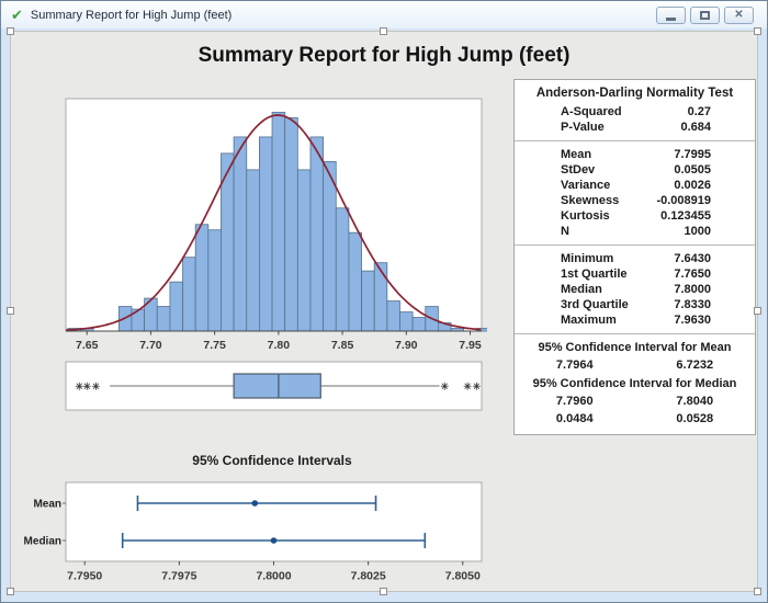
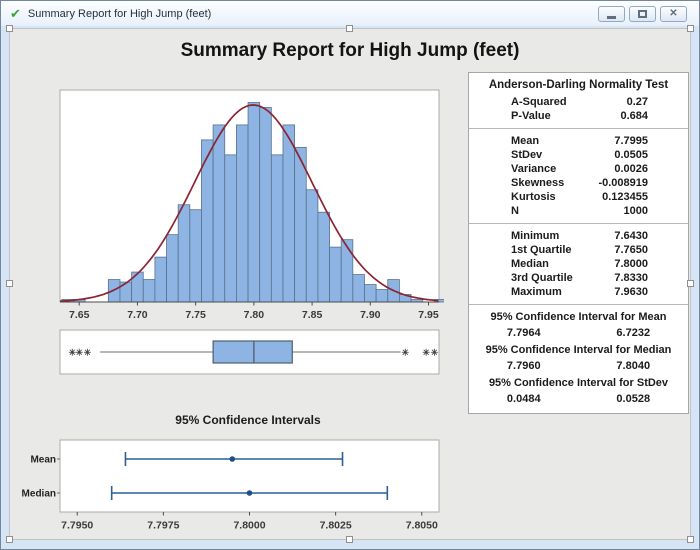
  ✔
  Summary Report for High Jump (feet)
  ✕
  Summary Report for High Jump (feet)
  7.65
  7.70
  7.75
  7.80
  7.85
  7.90
  7.95
  ✳
  ✳
  ✳
  ✳
  ✳
  ✳
  95% Confidence Intervals
  Mean
  Median
  7.7950
  7.7975
  7.8000
  7.8025
  7.8050
  Anderson-Darling Normality Test
  A-Squared
  0.27
  P-Value
  0.684
  Mean
  7.7995
  StDev
  0.0505
  Variance
  0.0026
  Skewness
  -0.008919
  Kurtosis
  0.123455
  N
  1000
  Minimum
  7.6430
  1st Quartile
  7.7650
  Median
  7.8000
  3rd Quartile
  7.8330
  Maximum
  7.9630
  95% Confidence Interval for Mean
  7.7964
  6.7232
  95% Confidence Interval for Median
  7.7960
  7.8040
+ 95% Confidence Interval for StDev
  0.0484
  0.0528
